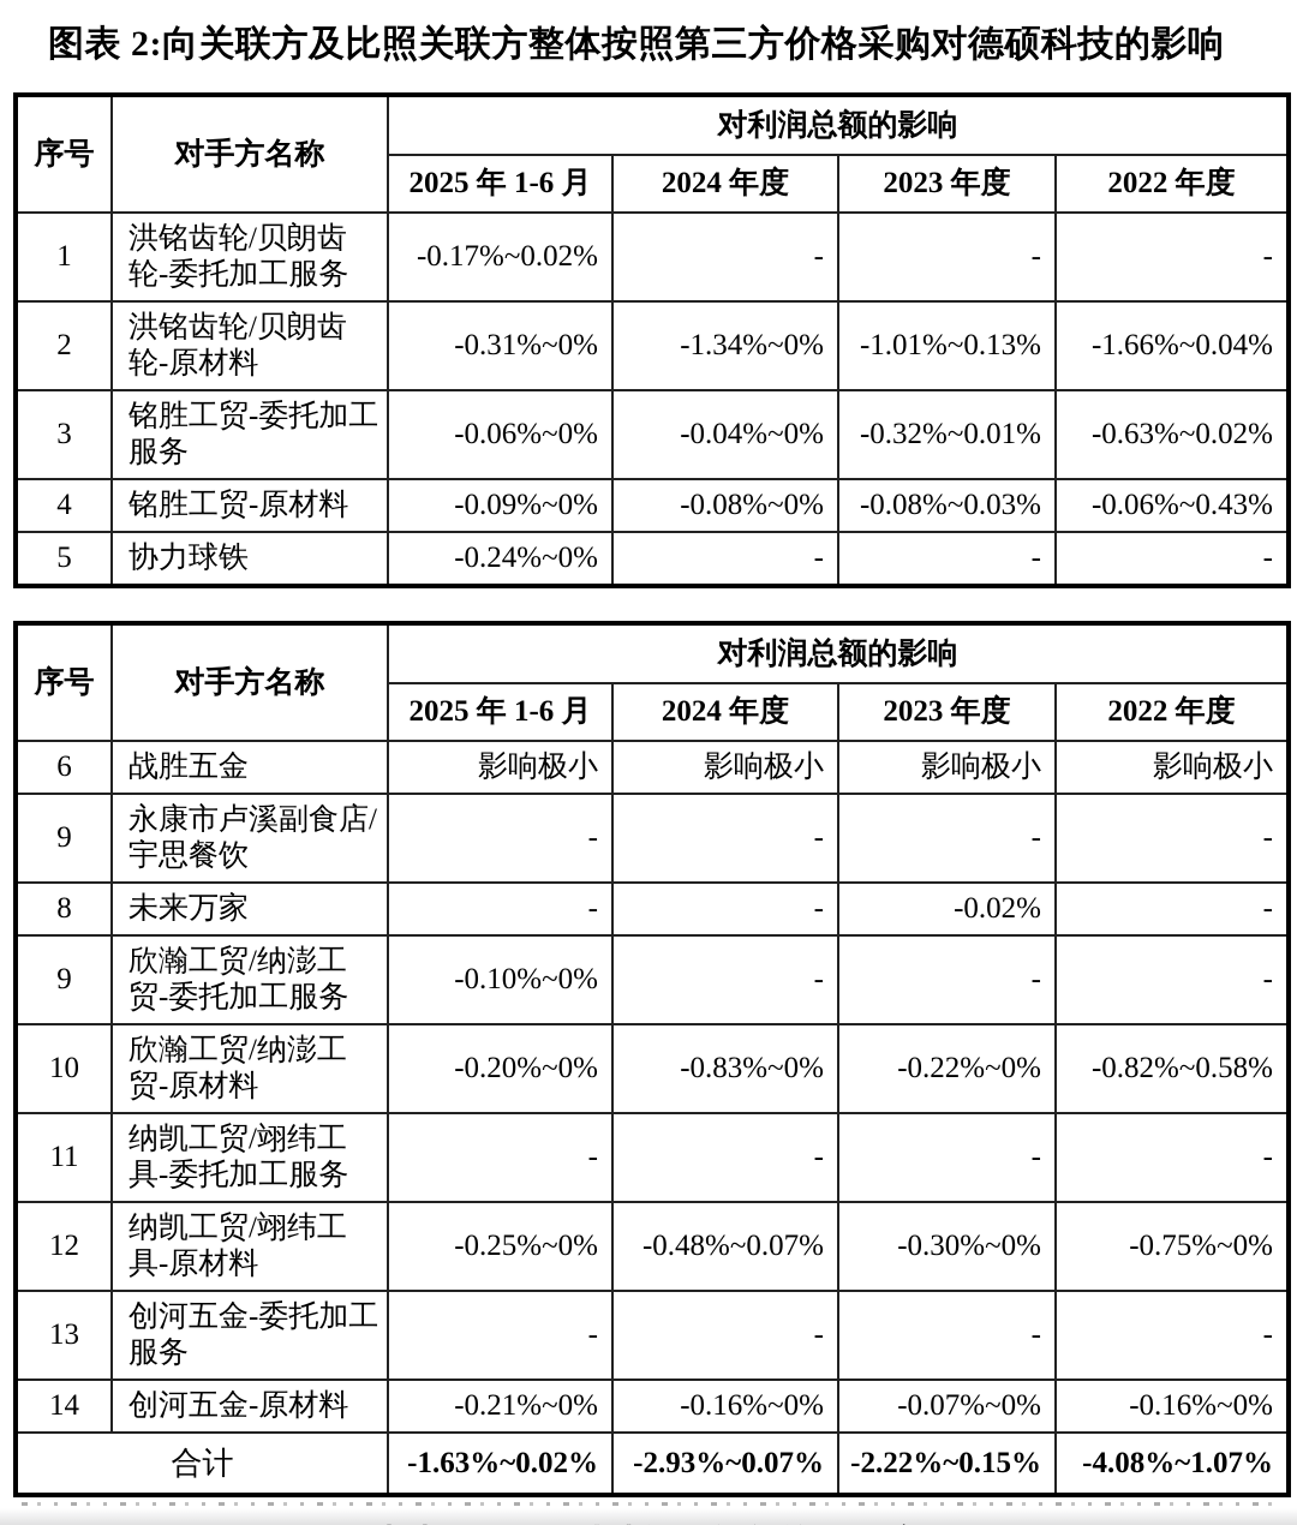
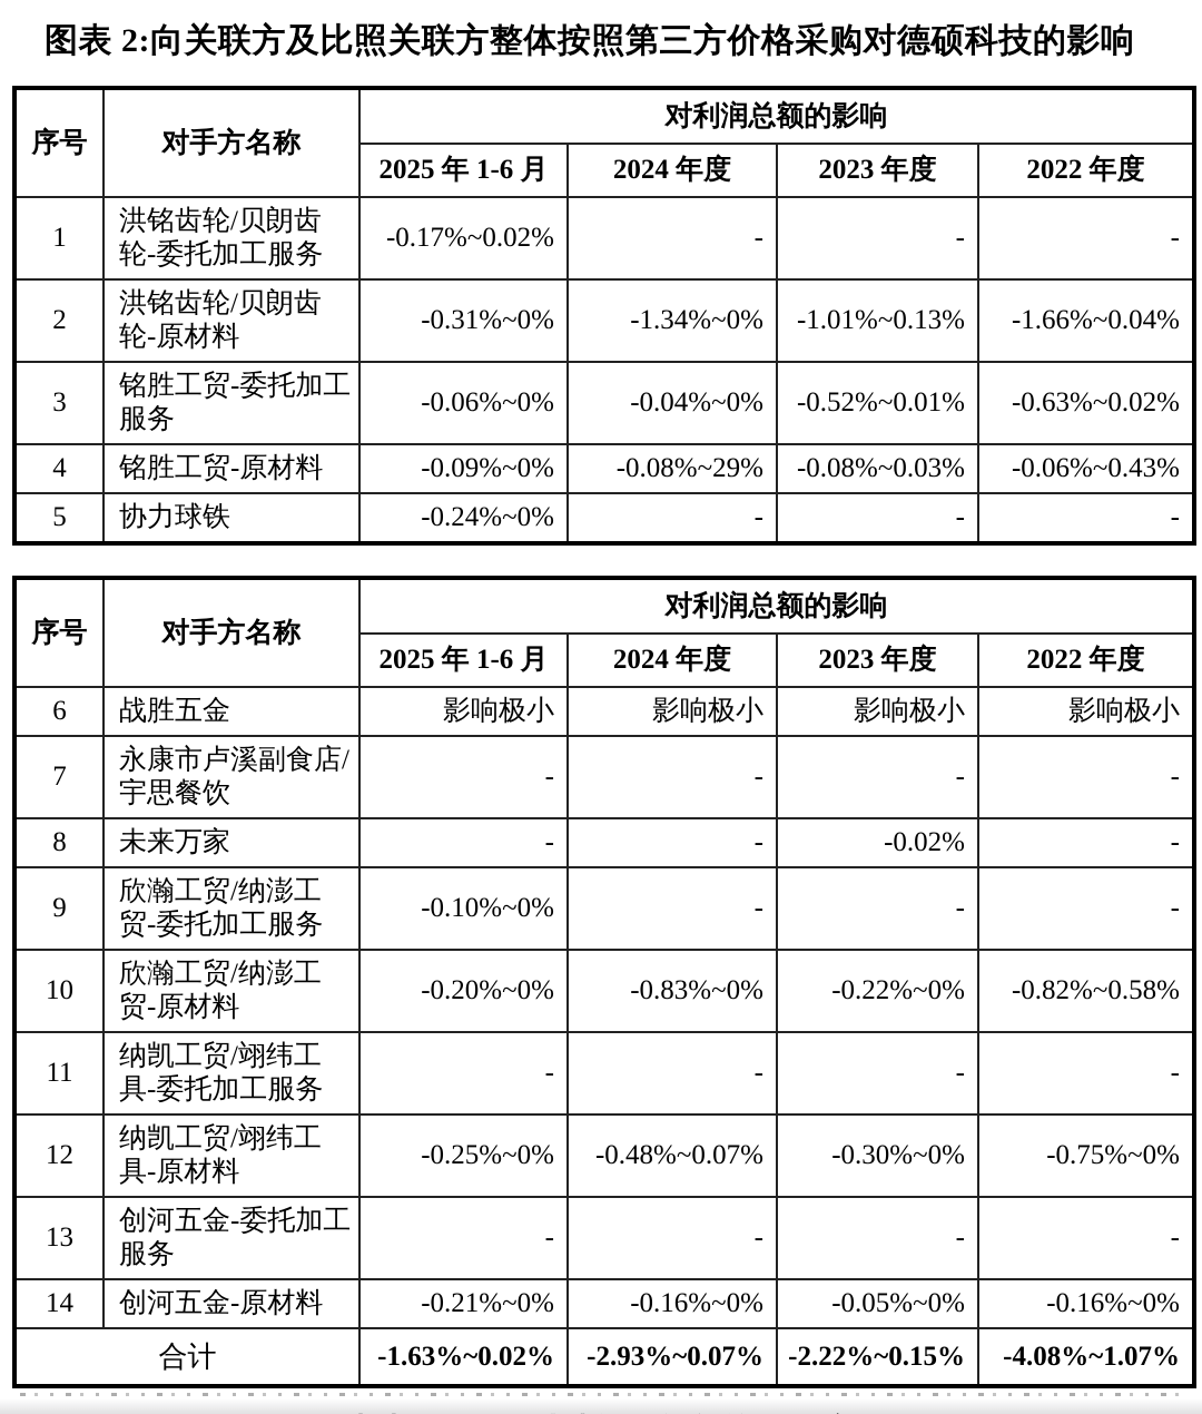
  图表 2:向关联方及比照关联方整体按照第三方价格采购对德硕科技的影响
  序号	对手方名称	对利润总额的影响
  2025 年 1-6 月	2024 年度	2023 年度	2022 年度
  1	洪铭齿轮/贝朗齿轮-委托加工服务	-0.17%~0.02%	-	-	-
  2	洪铭齿轮/贝朗齿轮-原材料	-0.31%~0%	-1.34%~0%	-1.01%~0.13%	-1.66%~0.04%
- 3	铭胜工贸-委托加工服务	-0.06%~0%	-0.04%~0%	-0.32%~0.01%	-0.63%~0.02%
+ 3	铭胜工贸-委托加工服务	-0.06%~0%	-0.04%~0%	-0.52%~0.01%	-0.63%~0.02%
- 4	铭胜工贸-原材料	-0.09%~0%	-0.08%~0%	-0.08%~0.03%	-0.06%~0.43%
+ 4	铭胜工贸-原材料	-0.09%~0%	-0.08%~29%	-0.08%~0.03%	-0.06%~0.43%
  5	协力球铁	-0.24%~0%	-	-	-
  序号	对手方名称	对利润总额的影响
  2025 年 1-6 月	2024 年度	2023 年度	2022 年度
  6	战胜五金	影响极小	影响极小	影响极小	影响极小
- 9	永康市卢溪副食店/宇思餐饮	-	-	-	-
+ 7	永康市卢溪副食店/宇思餐饮	-	-	-	-
  8	未来万家	-	-	-0.02%	-
  9	欣瀚工贸/纳澎工贸-委托加工服务	-0.10%~0%	-	-	-
  10	欣瀚工贸/纳澎工贸-原材料	-0.20%~0%	-0.83%~0%	-0.22%~0%	-0.82%~0.58%
  11	纳凯工贸/翊纬工具-委托加工服务	-	-	-	-
  12	纳凯工贸/翊纬工具-原材料	-0.25%~0%	-0.48%~0.07%	-0.30%~0%	-0.75%~0%
  13	创河五金-委托加工服务	-	-	-	-
- 14	创河五金-原材料	-0.21%~0%	-0.16%~0%	-0.07%~0%	-0.16%~0%
+ 14	创河五金-原材料	-0.21%~0%	-0.16%~0%	-0.05%~0%	-0.16%~0%
  合计	-1.63%~0.02%	-2.93%~0.07%	-2.22%~0.15%	-4.08%~1.07%
